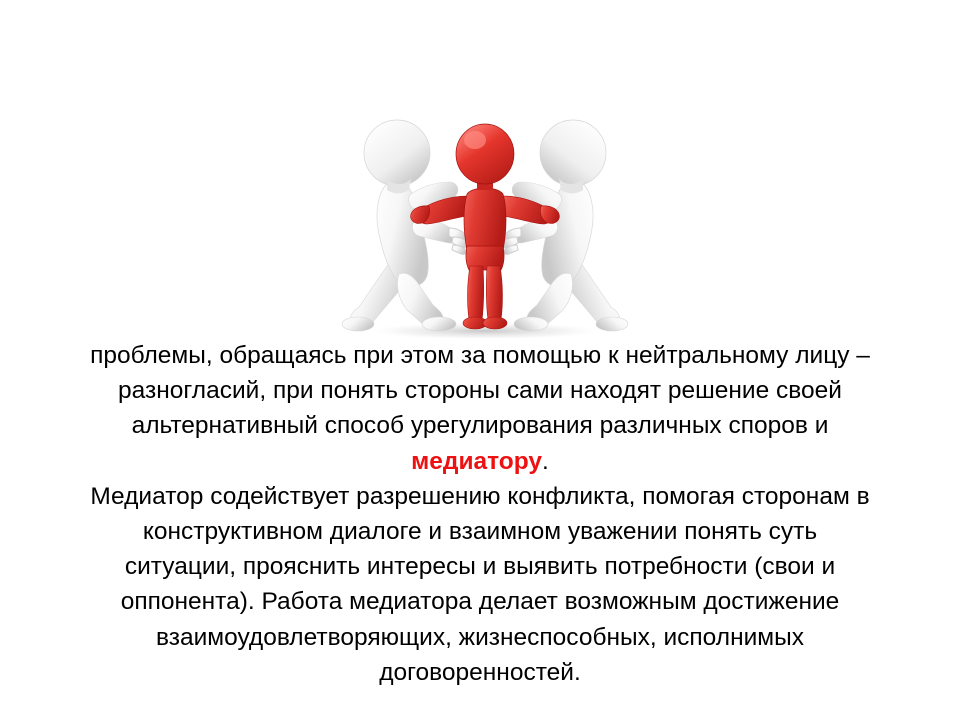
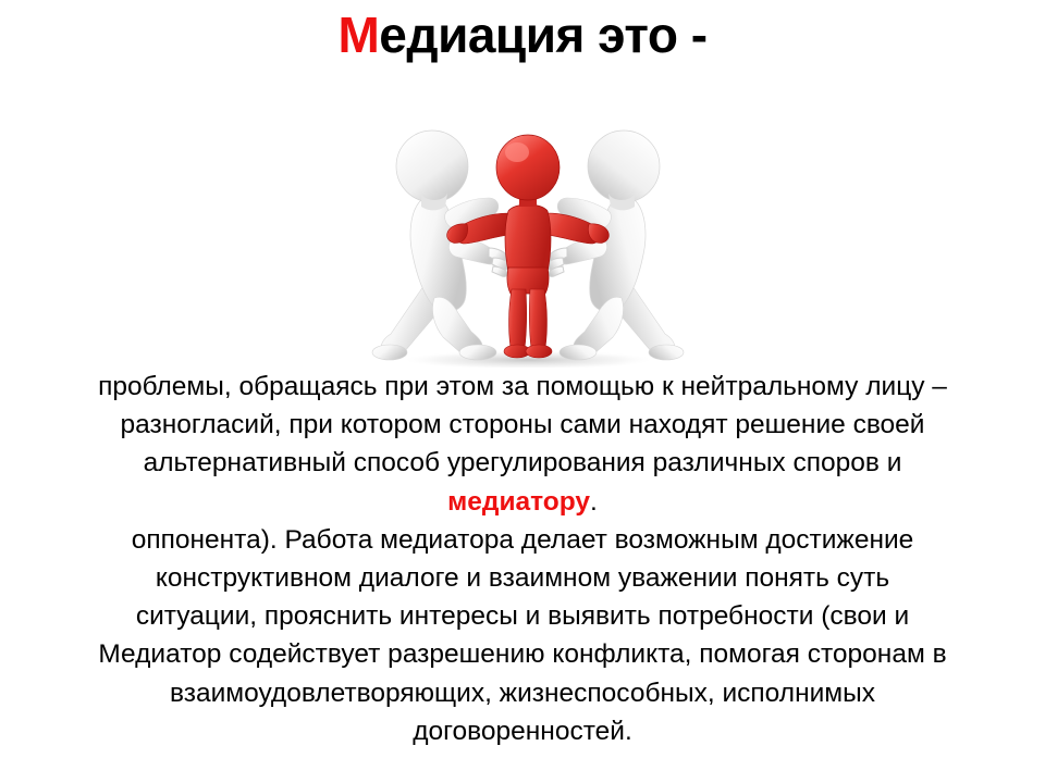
+ Медиация это -
  проблемы, обращаясь при этом за помощью к нейтральному лицу –
- разногласий, при понять стороны сами находят решение своей
+ разногласий, при котором стороны сами находят решение своей
  альтернативный способ урегулирования различных споров и
  медиатору.
- Медиатор содействует разрешению конфликта, помогая сторонам в
+ оппонента). Работа медиатора делает возможным достижение
  конструктивном диалоге и взаимном уважении понять суть
  ситуации, прояснить интересы и выявить потребности (свои и
- оппонента). Работа медиатора делает возможным достижение
+ Медиатор содействует разрешению конфликта, помогая сторонам в
  взаимоудовлетворяющих, жизнеспособных, исполнимых
  договоренностей.
